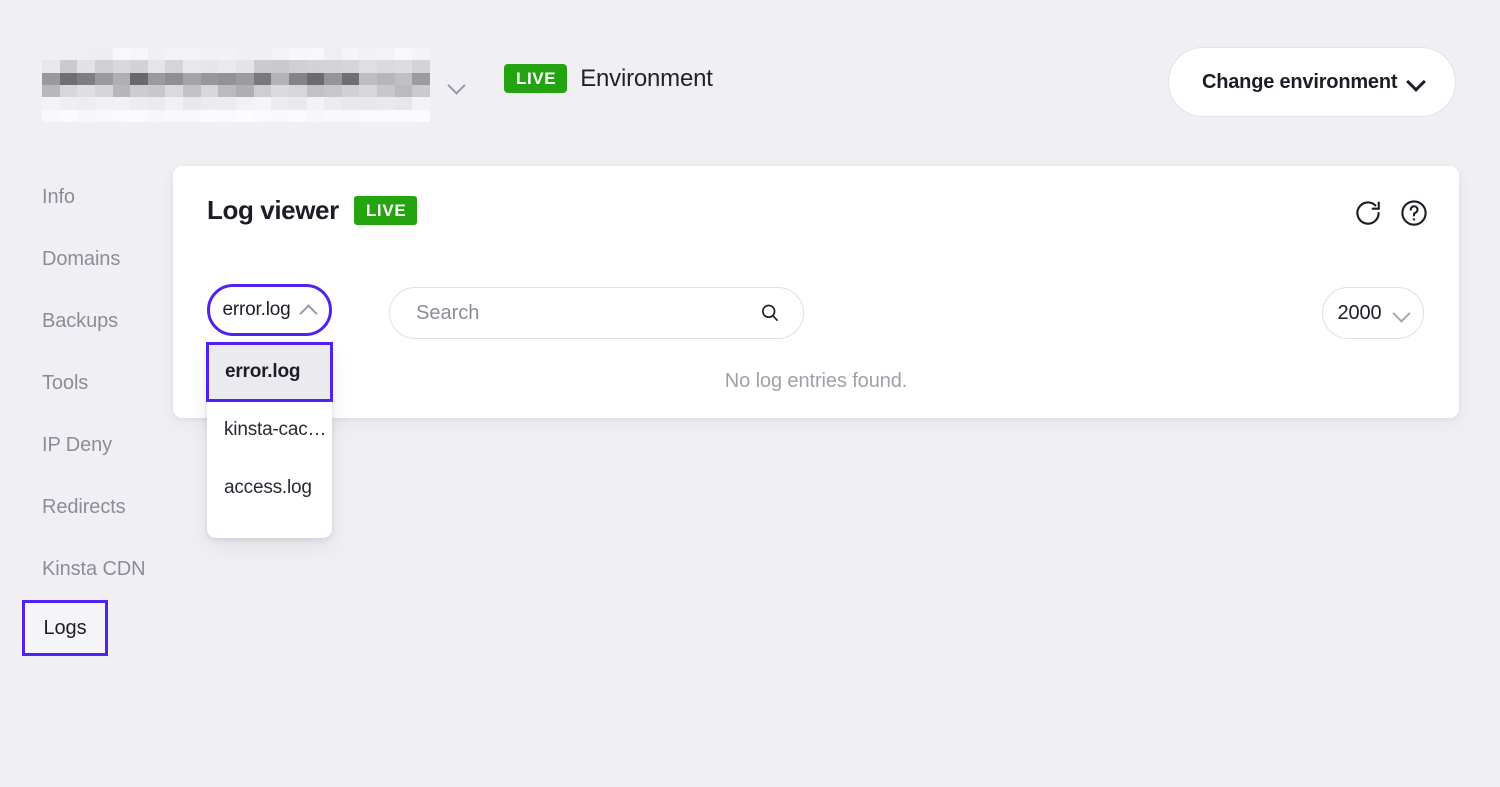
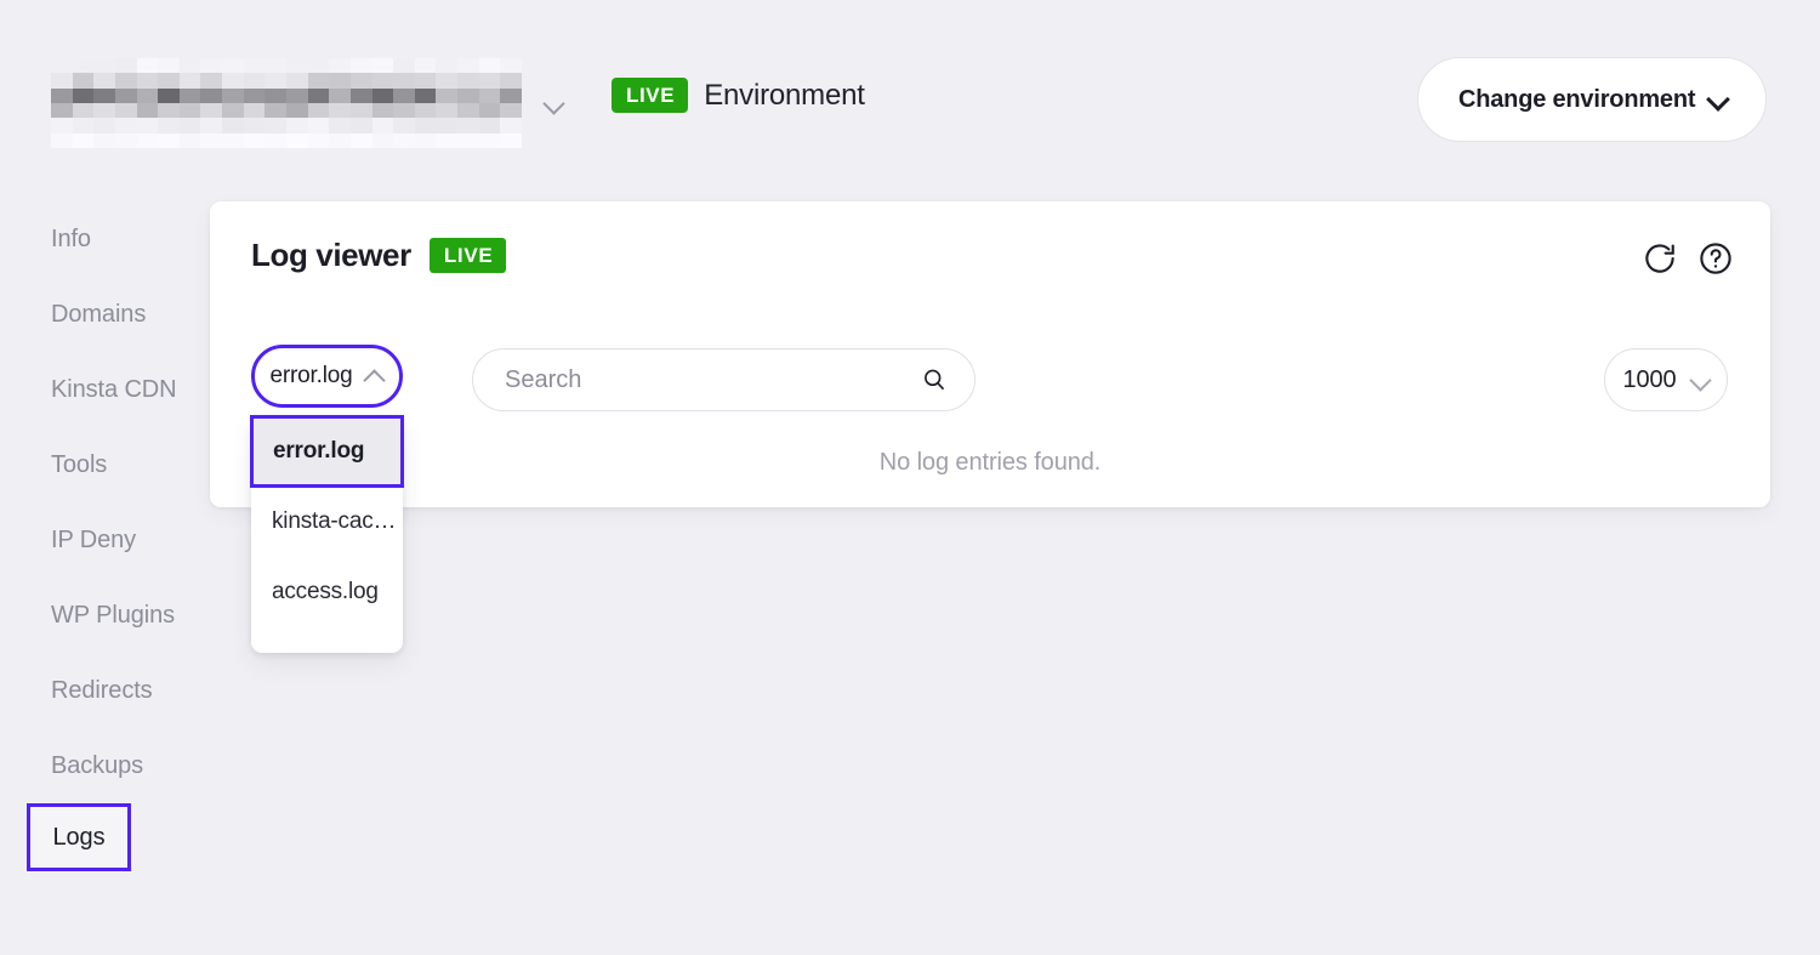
  LIVE
  Environment
  Change environment
  Info
  Domains
- Backups
+ Kinsta CDN
  Tools
  IP Deny
+ WP Plugins
  Redirects
- Kinsta CDN
+ Backups
  Logs
  Log viewer
  LIVE
  error.log
  Search
- 2000
+ 1000
  No log entries found.
  error.log
  kinsta-cac…
  access.log
